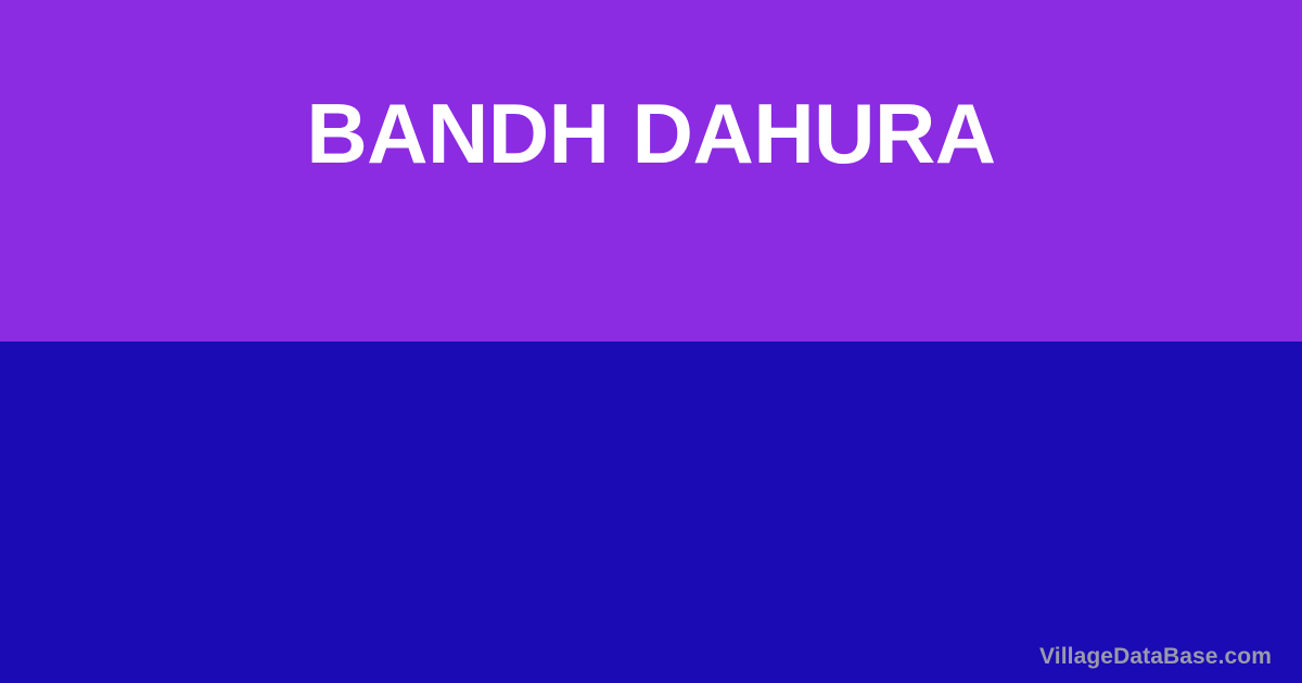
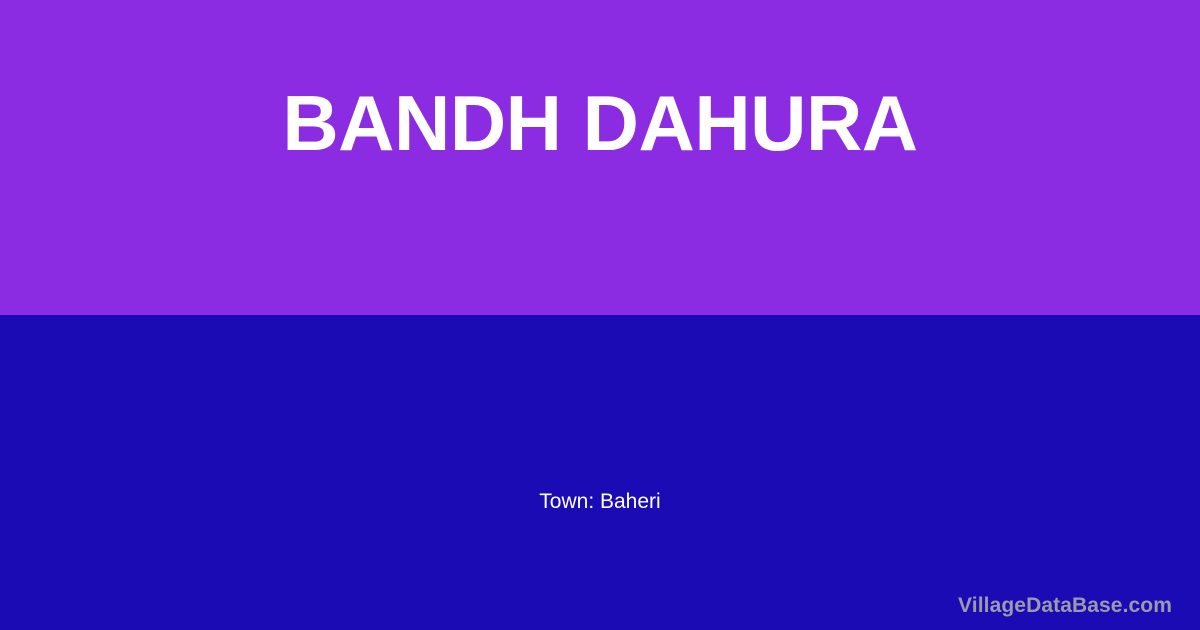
  BANDH DAHURA
+ Town: Baheri
  VillageDataBase.com
